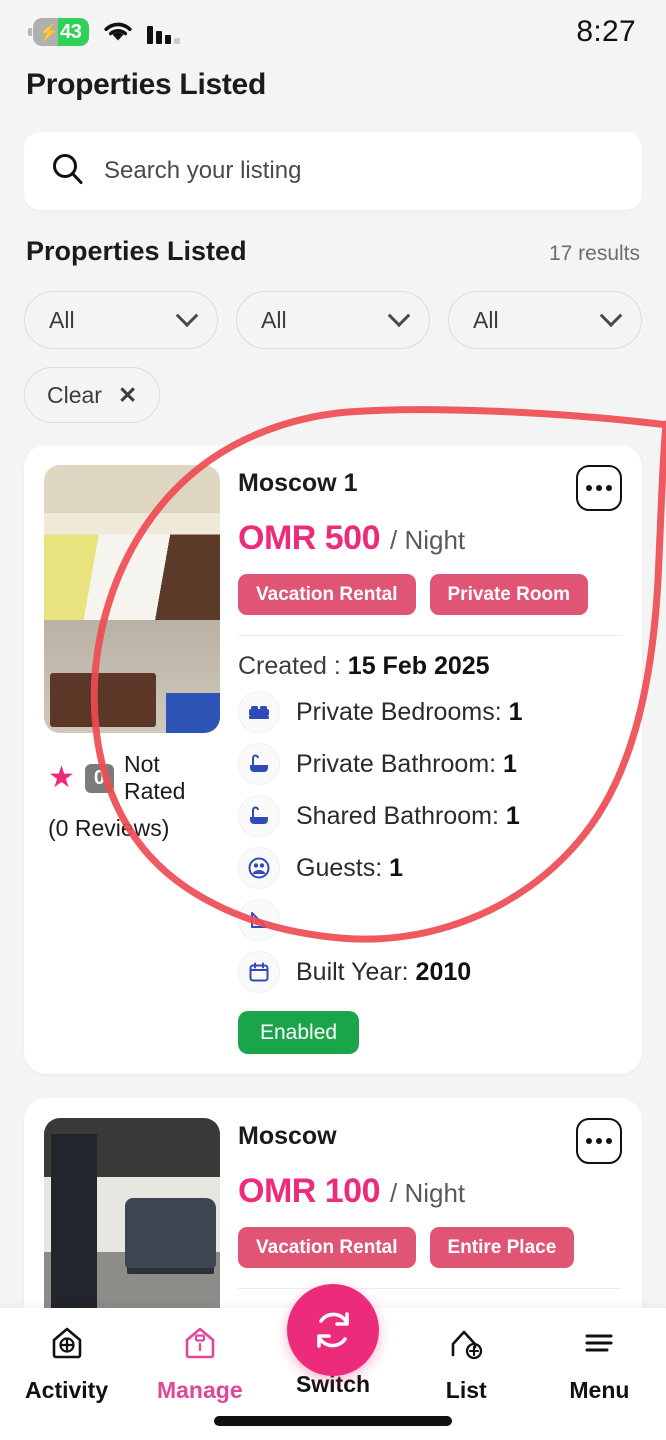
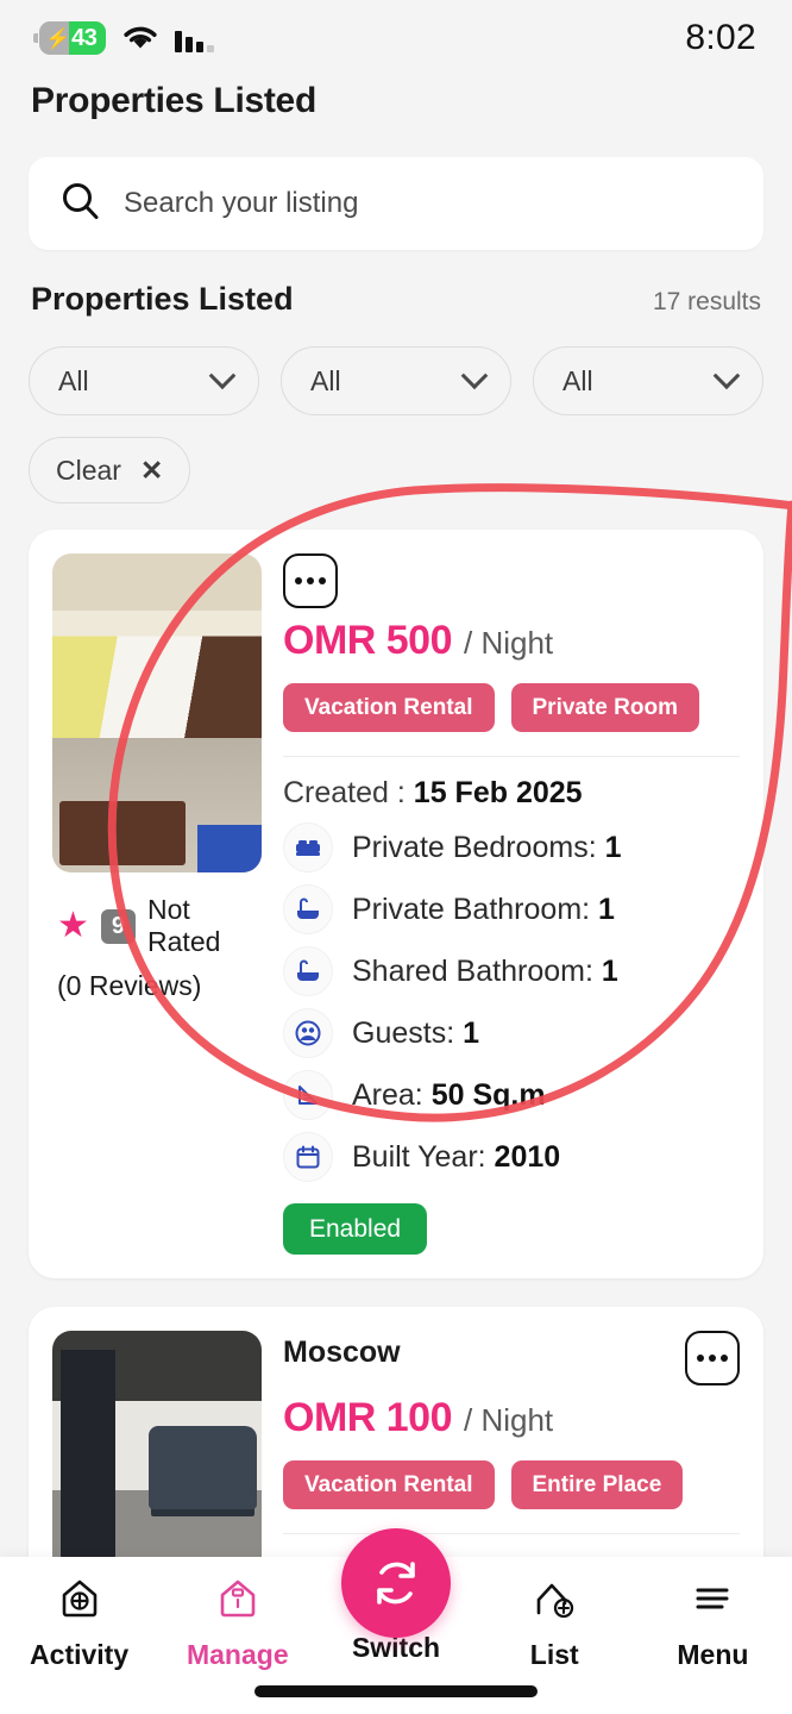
  ⚡
  43
- 8:27
+ 8:02
  Properties Listed
  Search your listing
  Properties Listed
  17 results
  All
  All
  All
  Clear
  ✕
  ★
- 0
+ 9
  Not Rated
  (0 Reviws)
- Moscow 1
  OMR 500
  / Night
  Vacation Rental
  Private Room
  Created : 15 Feb 2025
  Private Bedrooms: 1
  Private Bathroom: 1
  Shared Bathroom: 1
  Guests: 1
+ Area: 50 Sq.m
  Built Year: 2010
  Enabled
  Moscow
  OMR 100
  / Night
  Vacation Rental
  Entire Place
  Activity
  Manage
  Switch
  List
  Menu
